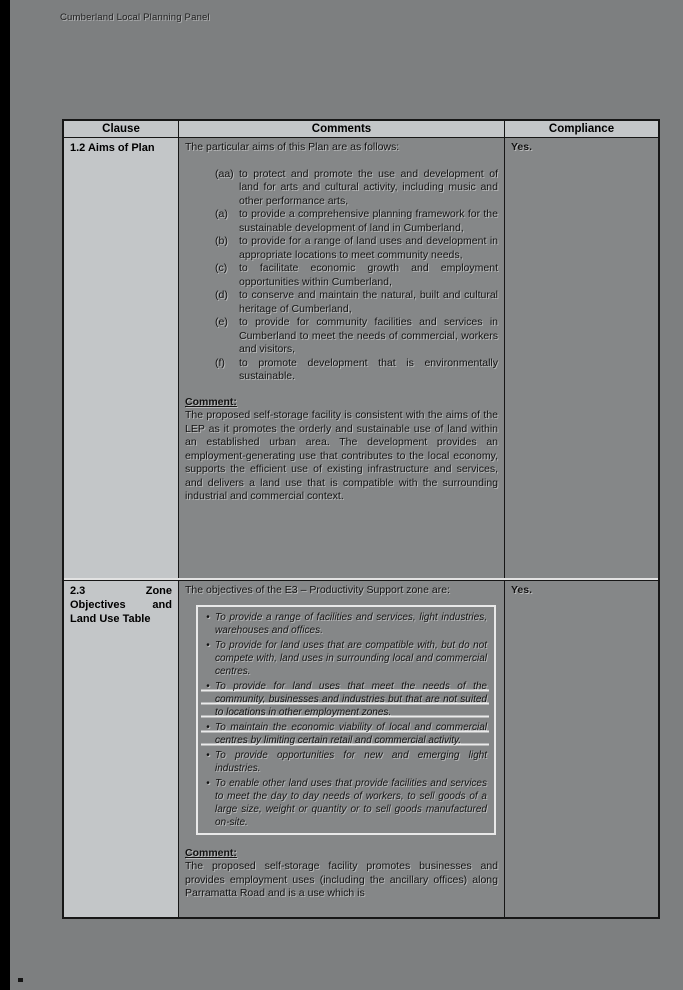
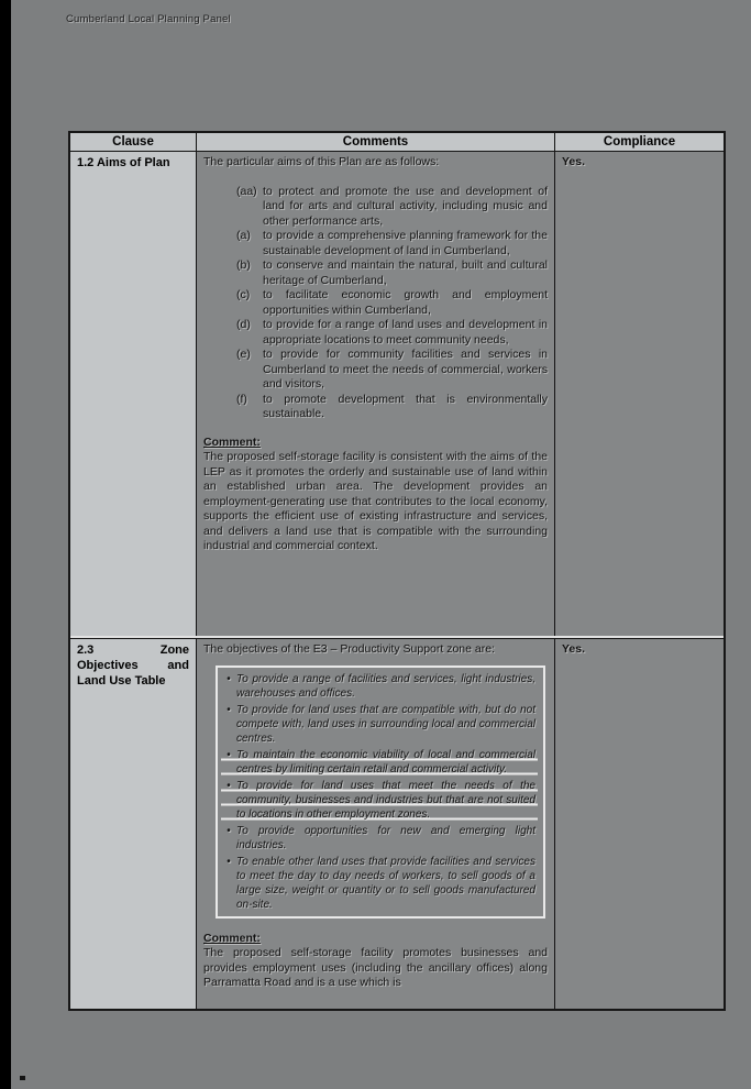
  Cumberland Local Planning Panel
  Clause
  Comments
  Compliance
  1.2 Aims of Plan
  The particular aims of this Plan are as follows:
  (aa)
  to protect and promote the use and development of land for arts and cultural activity, including music and other performance arts,
  (a)
  to provide a comprehensive planning framework for the sustainable development of land in Cumberland,
  (b)
- to provide for a range of land uses and development in appropriate locations to meet community needs,
+ to conserve and maintain the natural, built and cultural heritage of Cumberland,
  (c)
  to facilitate economic growth and employment opportunities within Cumberland,
  (d)
- to conserve and maintain the natural, built and cultural heritage of Cumberland,
+ to provide for a range of land uses and development in appropriate locations to meet community needs,
  (e)
  to provide for community facilities and services in Cumberland to meet the needs of commercial, workers and visitors,
  (f)
  to promote development that is environmentally sustainable.
  Comment:
  The proposed self-storage facility is consistent with the aims of the LEP as it promotes the orderly and sustainable use of land within an established urban area. The development provides an employment-generating use that contributes to the local economy, supports the efficient use of existing infrastructure and services, and delivers a land use that is compatible with the surrounding industrial and commercial context.
  Yes.
  2.3 Zone Objectives and Land Use Table
  The objectives of the E3 – Productivity Support zone are:
  •
  To provide a range of facilities and services, light industries, warehouses and offices.
  •
  To provide for land uses that are compatible with, but do not compete with, land uses in surrounding local and commercial centres.
  •
- To provide for land uses that meet the needs of the community, businesses and industries but that are not suited to locations in other employment zones.
+ To maintain the economic viability of local and commercial centres by limiting certain retail and commercial activity.
  •
- To maintain the economic viability of local and commercial centres by limiting certain retail and commercial activity.
+ To provide for land uses that meet the needs of the community, businesses and industries but that are not suited to locations in other employment zones.
  •
  To provide opportunities for new and emerging light industries.
  •
  To enable other land uses that provide facilities and services to meet the day to day needs of workers, to sell goods of a large size, weight or quantity or to sell goods manufactured on-site.
  Comment:
  The proposed self-storage facility promotes businesses and provides employment uses (including the ancillary offices) along Parramatta Road and is a use which is
  Yes.
